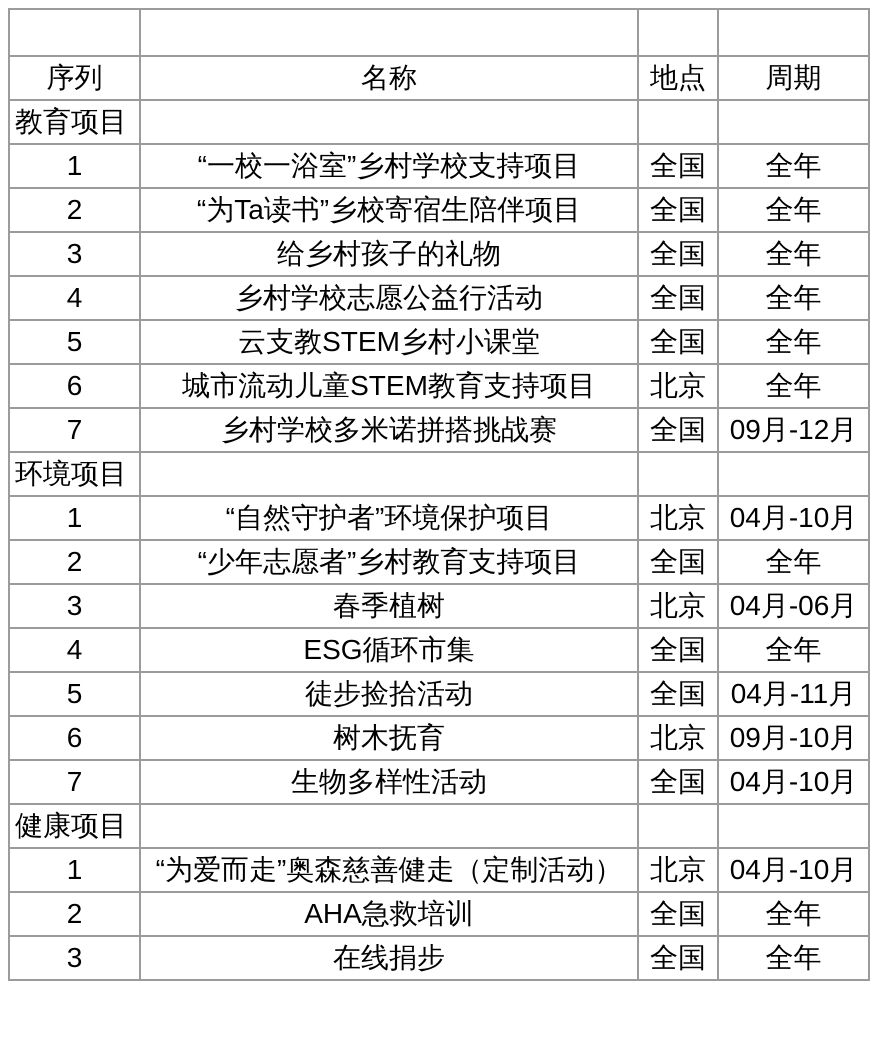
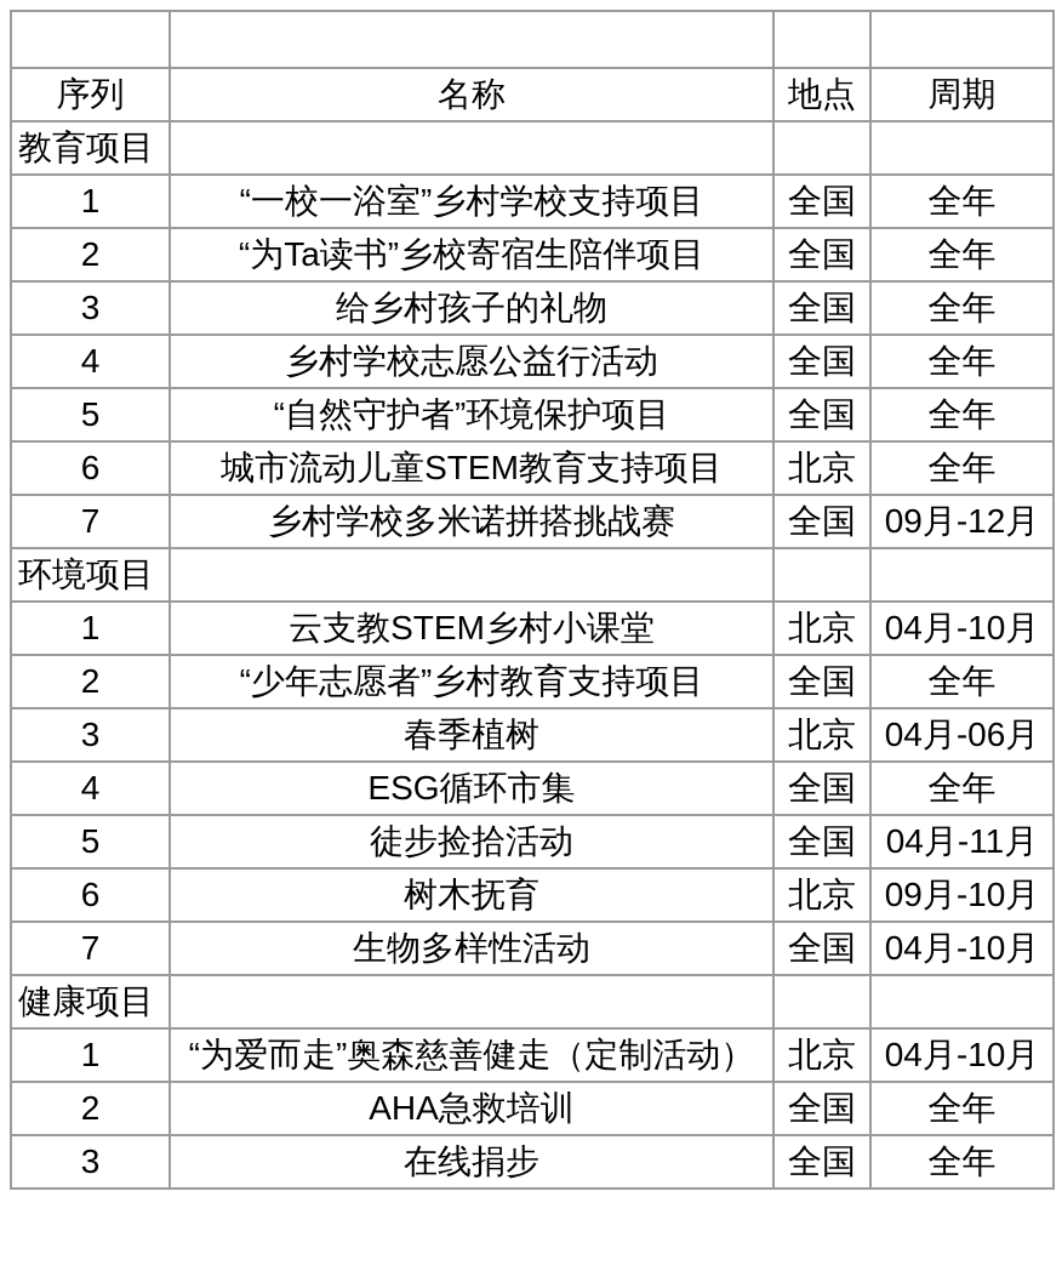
  序列	名称	地点	周期
  教育项目
  1	“一校一浴室”乡村学校支持项目	全国	全年
  2	“为Ta读书”乡校寄宿生陪伴项目	全国	全年
  3	给乡村孩子的礼物	全国	全年
  4	乡村学校志愿公益行活动	全国	全年
- 5	云支教STEM乡村小课堂	全国	全年
+ 5	“自然守护者”环境保护项目	全国	全年
  6	城市流动儿童STEM教育支持项目	北京	全年
  7	乡村学校多米诺拼搭挑战赛	全国	09月-12月
  环境项目
- 1	“自然守护者”环境保护项目	北京	04月-10月
+ 1	云支教STEM乡村小课堂	北京	04月-10月
  2	“少年志愿者”乡村教育支持项目	全国	全年
  3	春季植树	北京	04月-06月
  4	ESG循环市集	全国	全年
  5	徒步捡拾活动	全国	04月-11月
  6	树木抚育	北京	09月-10月
  7	生物多样性活动	全国	04月-10月
  健康项目
  1	“为爱而走”奥森慈善健走（定制活动）	北京	04月-10月
  2	AHA急救培训	全国	全年
  3	在线捐步	全国	全年
